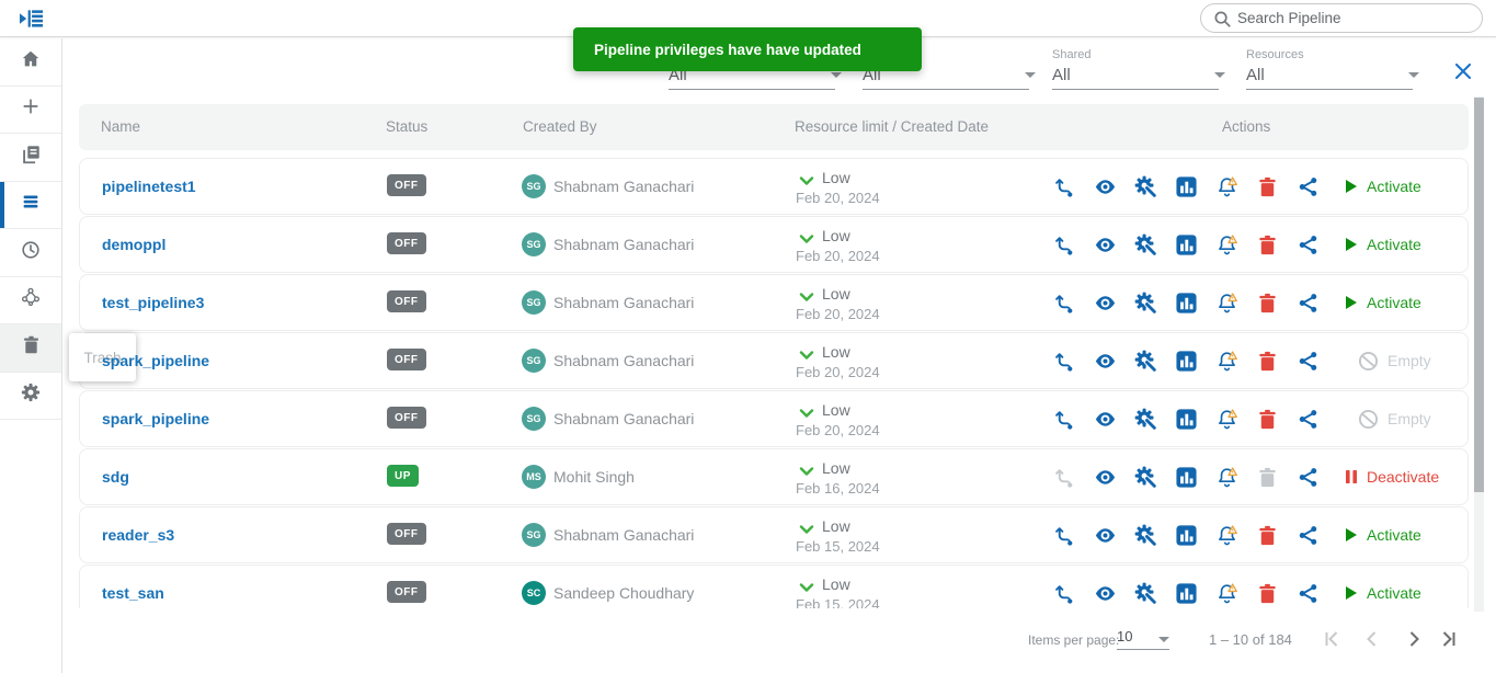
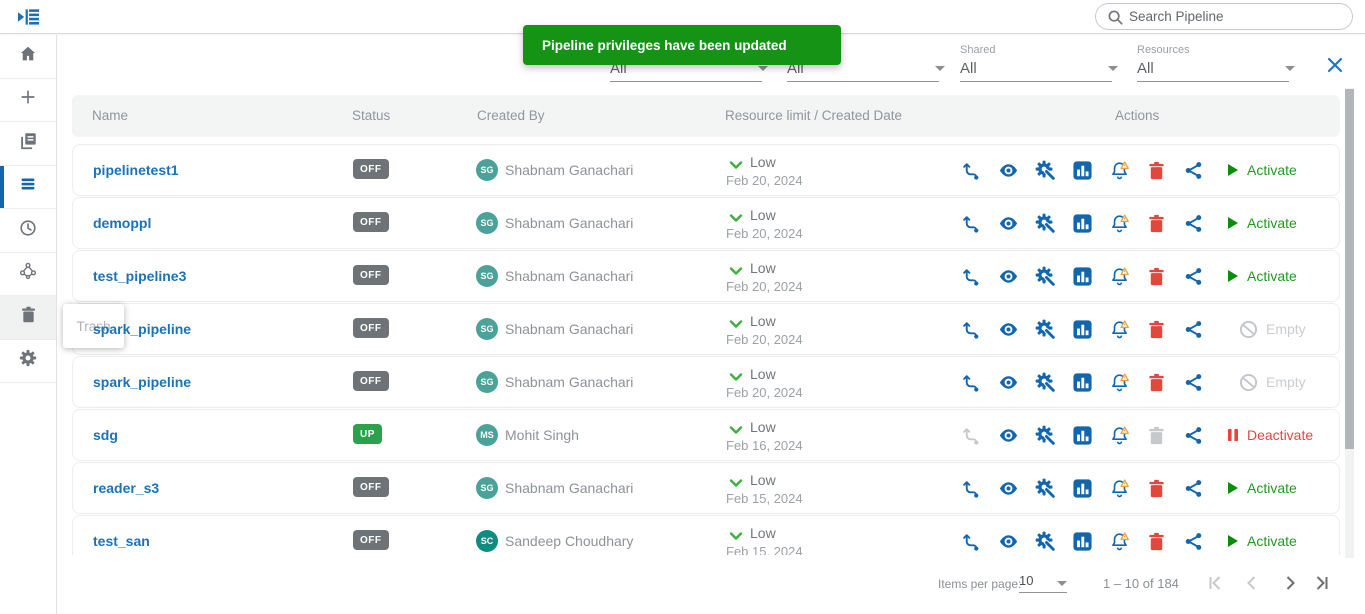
  Search Pipeline
  Trash
- Pipeline privileges have have updated
+ Pipeline privileges have been updated
  All
  All
  Shared
  All
  Resources
  All
  Name
  Status
  Created By
  Resource limit / Created Date
  Actions
  pipelinetest1
  OFF
  SG
  Shabnam Ganachari
  Low
  Feb 20, 2024
  Activate
  demoppl
  OFF
  SG
  Shabnam Ganachari
  Low
  Feb 20, 2024
  Activate
  test_pipeline3
  OFF
  SG
  Shabnam Ganachari
  Low
  Feb 20, 2024
  Activate
  spark_pipeline
  OFF
  SG
  Shabnam Ganachari
  Low
  Feb 20, 2024
  Empty
  spark_pipeline
  OFF
  SG
  Shabnam Ganachari
  Low
  Feb 20, 2024
  Empty
  sdg
  UP
  MS
  Mohit Singh
  Low
  Feb 16, 2024
  Deactivate
  reader_s3
  OFF
  SG
  Shabnam Ganachari
  Low
  Feb 15, 2024
  Activate
  test_san
  OFF
  SC
  Sandeep Choudhary
  Low
  Feb 15, 2024
  Activate
  Items per page:
  10
  1 – 10 of 184
